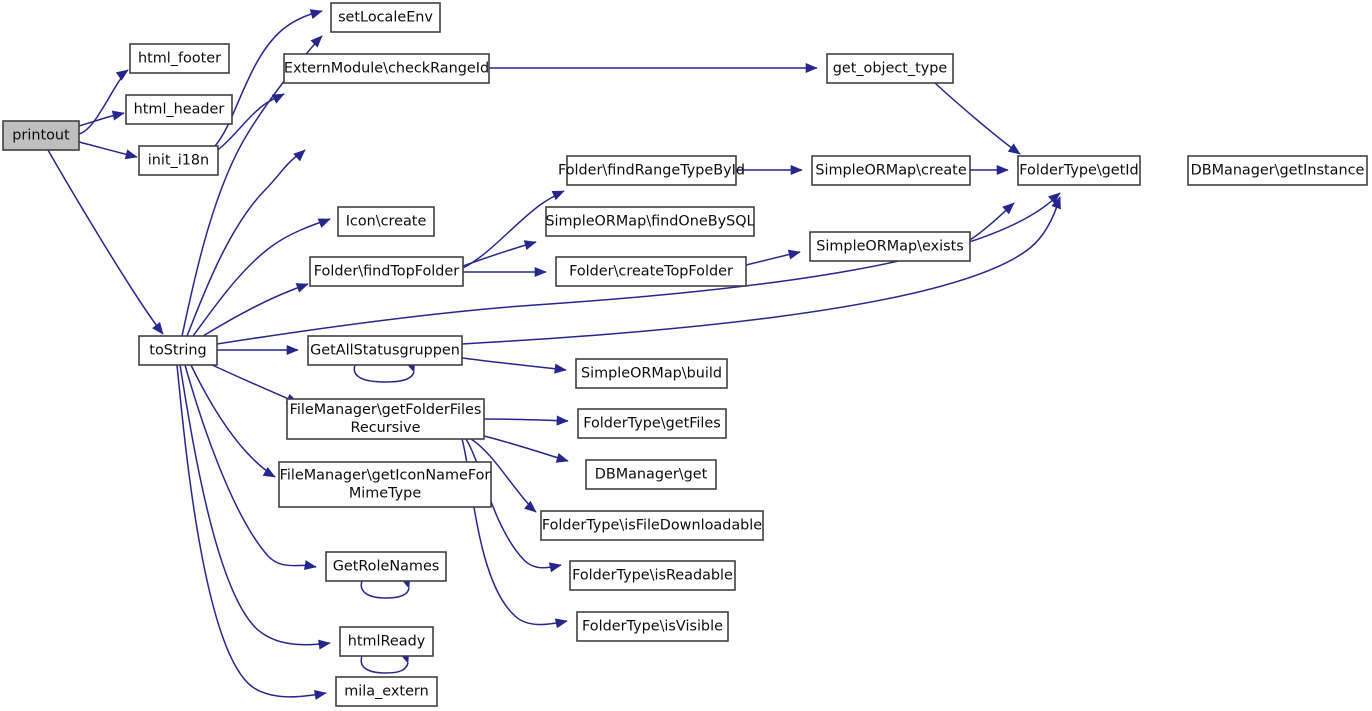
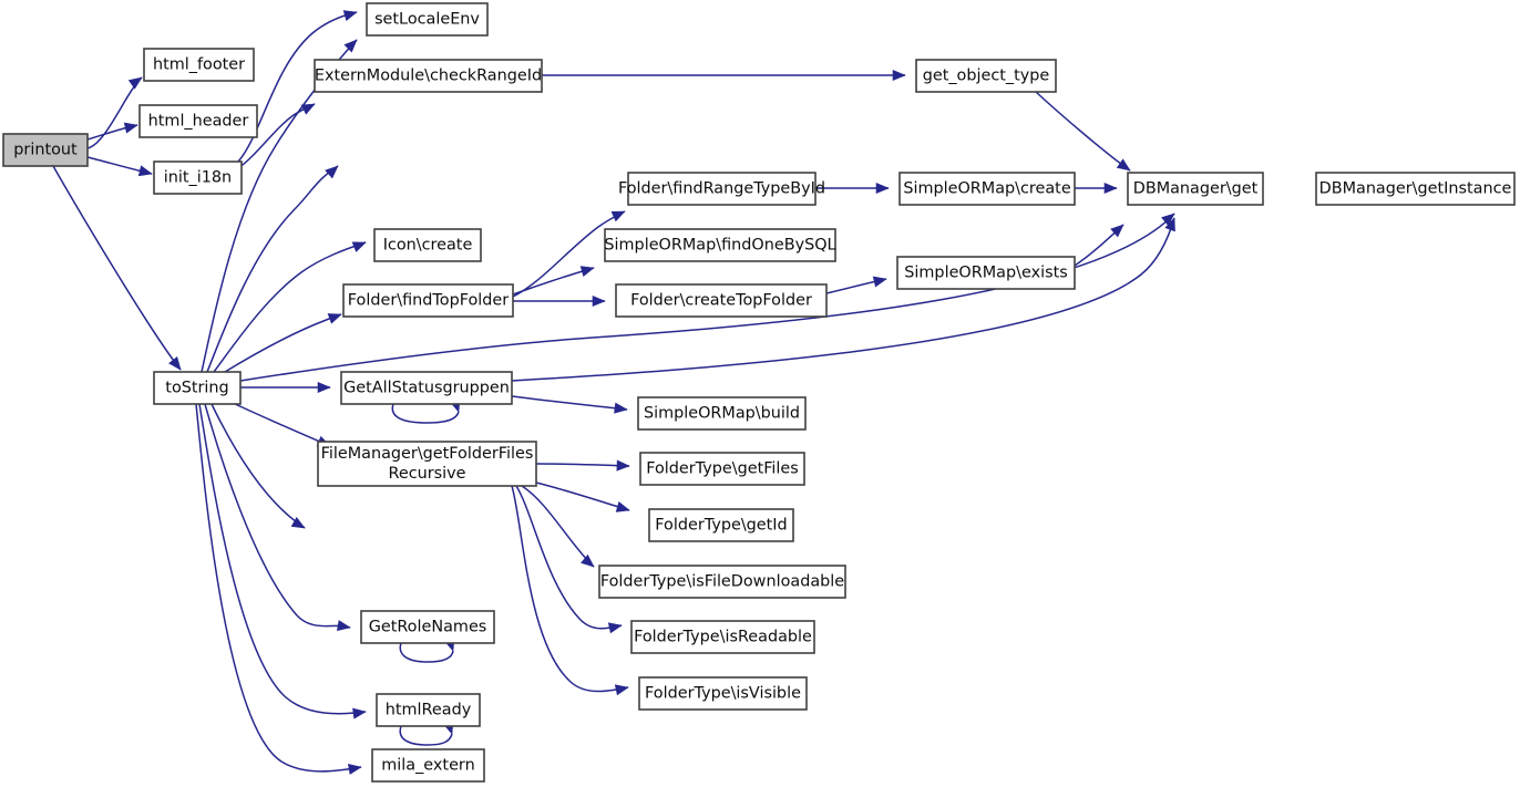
  printout
  html_footer
  html_header
  init_i18n
  toString
  setLocaleEnv
  ExternModule\checkRangeId
  get_object_type
  Folder\findRangeTypeById
  SimpleORMap\create
- FolderType\getId
+ DBManager\get
  DBManager\getInstance
  Icon\create
  SimpleORMap\findOneBySQL
  SimpleORMap\exists
  Folder\findTopFolder
  Folder\createTopFolder
  GetAllStatusgruppen
  SimpleORMap\build
  FileManager\getFolderFiles Recursive
- FileManager\getIconNameFor MimeType
  FolderType\getFiles
- DBManager\get
+ FolderType\getId
  FolderType\isFileDownloadable
  FolderType\isReadable
  FolderType\isVisible
  GetRoleNames
  htmlReady
  mila_extern
